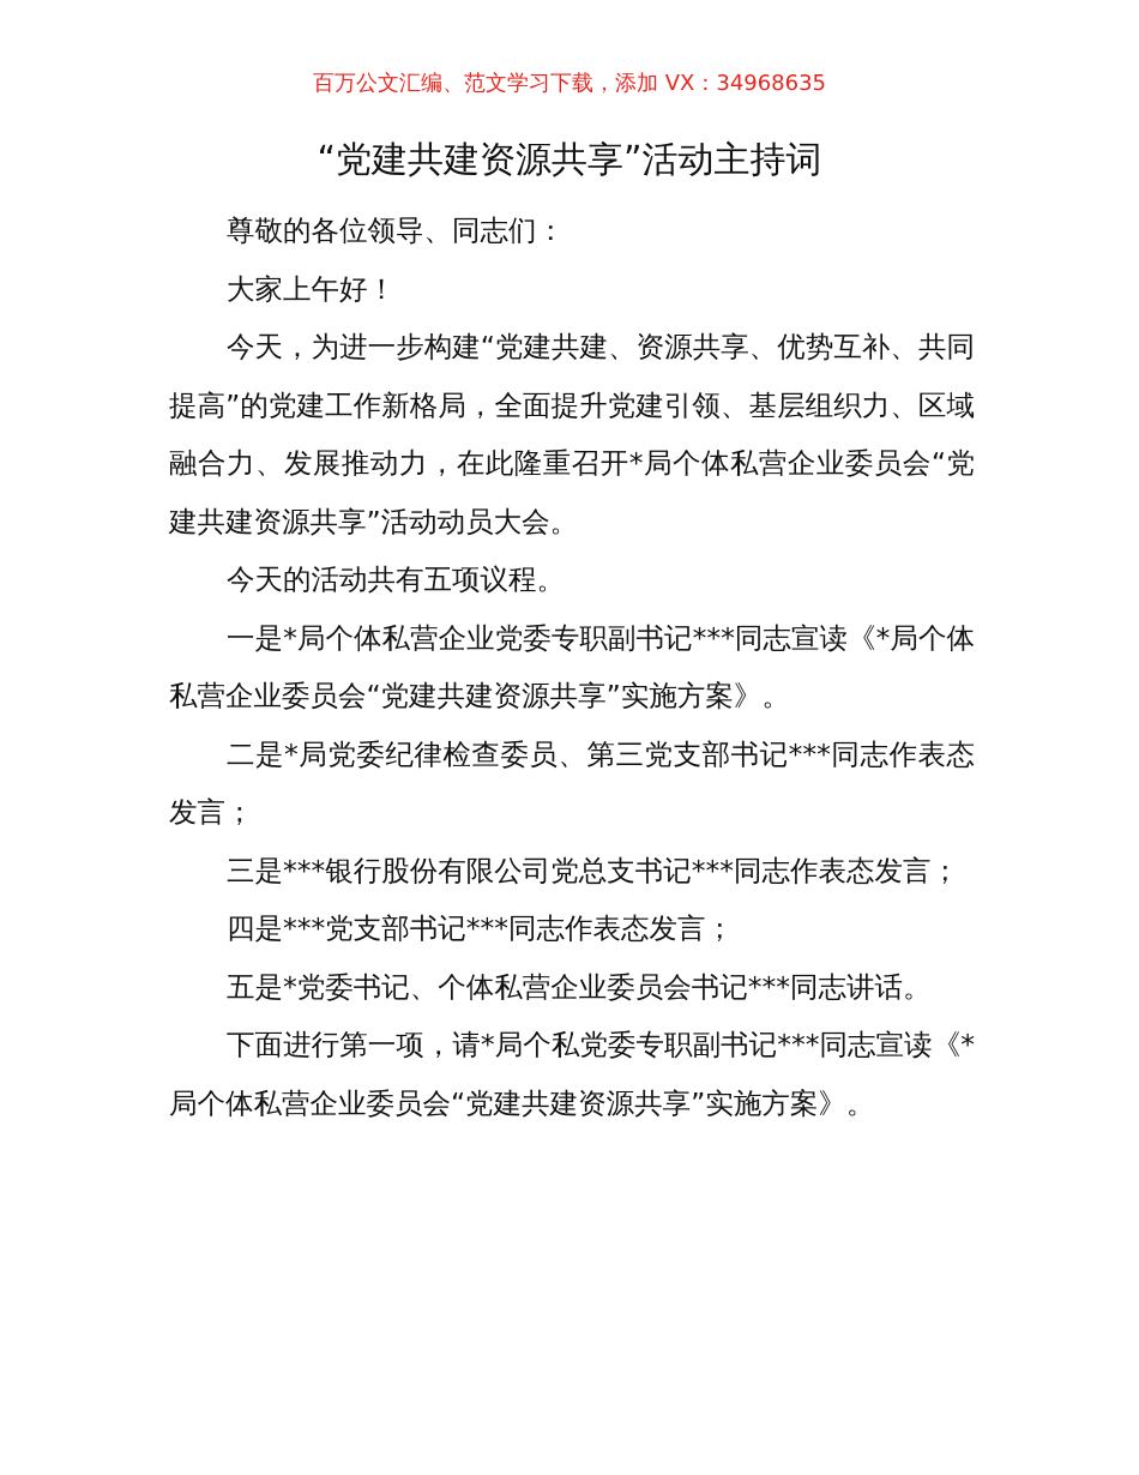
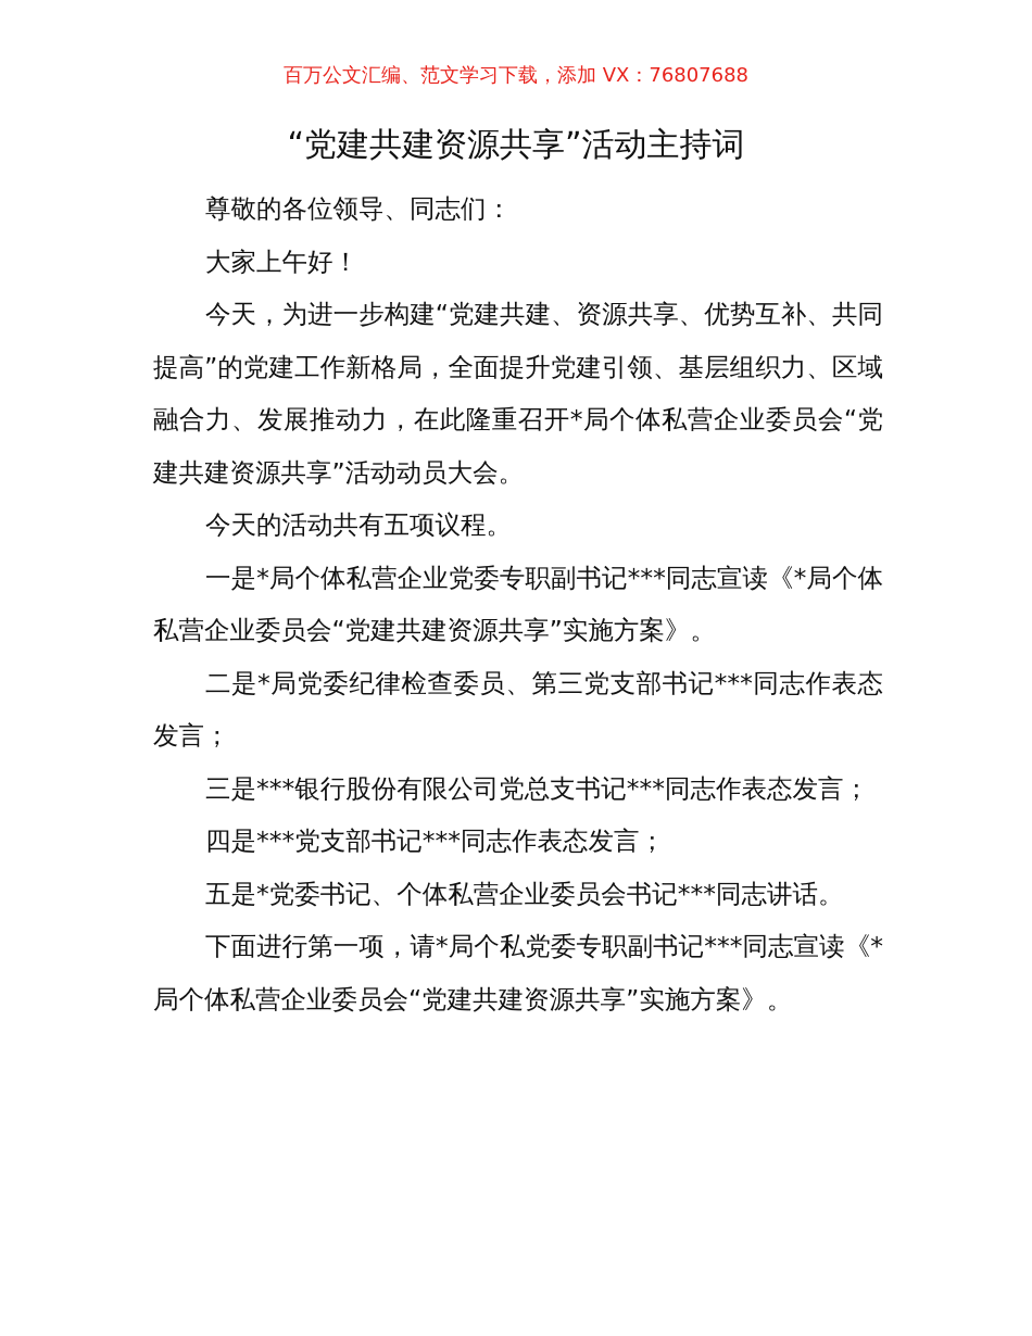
- 百万公文汇编、范文学习下载，添加 VX：34968635
+ 百万公文汇编、范文学习下载，添加 VX：76807688
  “党建共建资源共享”活动主持词
  尊敬的各位领导、同志们：
  大家上午好！
  今天，为进一步构建“党建共建、资源共享、优势互补、共同提高”的党建工作新格局，全面提升党建引领、基层组织力、区域融合力、发展推动力，在此隆重召开*局个体私营企业委员会“党建共建资源共享”活动动员大会。
  今天的活动共有五项议程。
  一是*局个体私营企业党委专职副书记***同志宣读《*局个体私营企业委员会“党建共建资源共享”实施方案》。
  二是*局党委纪律检查委员、第三党支部书记***同志作表态发言；
  三是***银行股份有限公司党总支书记***同志作表态发言；
  四是***党支部书记***同志作表态发言；
  五是*党委书记、个体私营企业委员会书记***同志讲话。
  下面进行第一项，请*局个私党委专职副书记***同志宣读《*局个体私营企业委员会“党建共建资源共享”实施方案》。
